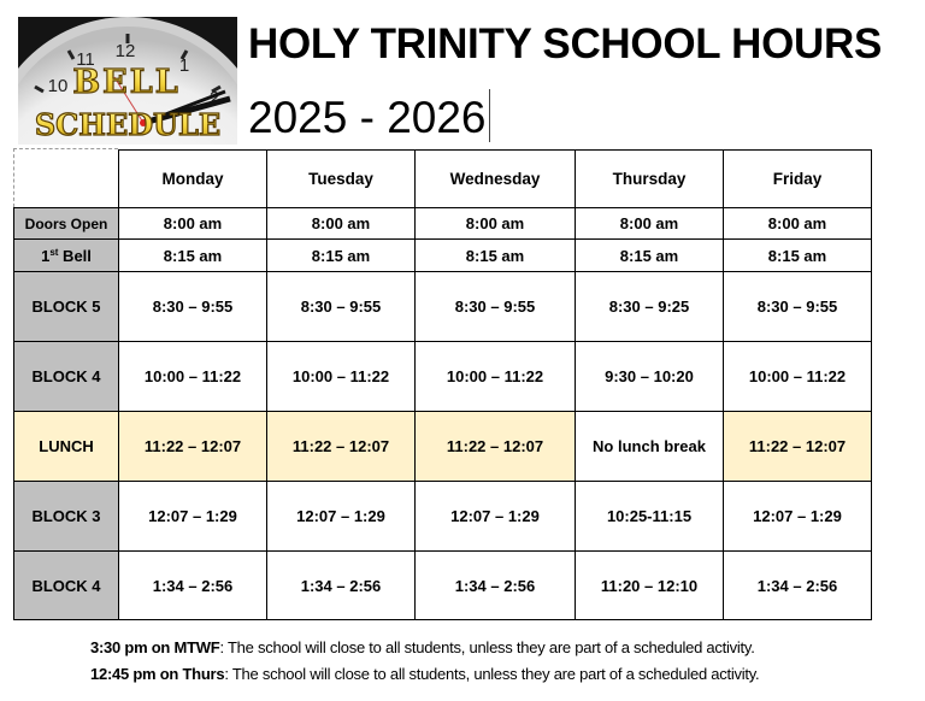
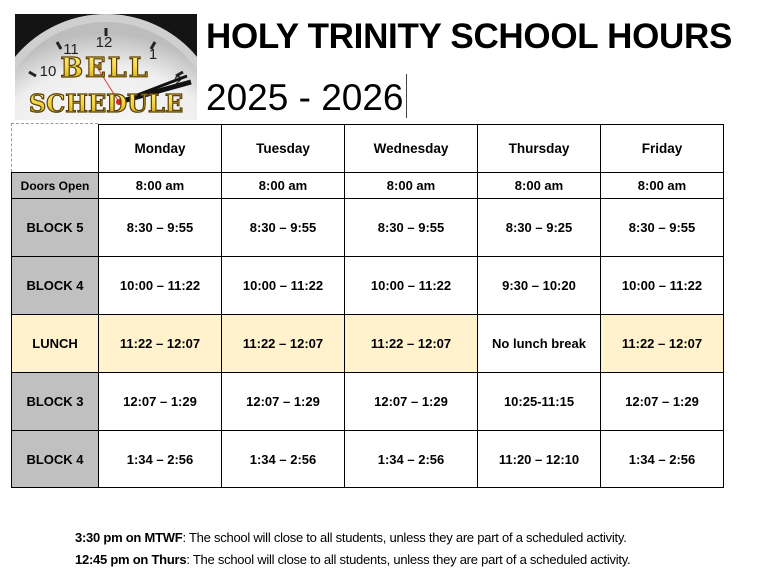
  12
  11
  1
  10
  2
  BELL
  SCHEDULE
  HOLY TRINITY SCHOOL HOURS
  2025 - 2026
  	Monday	Tuesday	Wednesday	Thursday	Friday
  Doors Open	8:00 am	8:00 am	8:00 am	8:00 am	8:00 am
- 1st Bell	8:15 am	8:15 am	8:15 am	8:15 am	8:15 am
  BLOCK 5	8:30 – 9:55	8:30 – 9:55	8:30 – 9:55	8:30 – 9:25	8:30 – 9:55
  BLOCK 4	10:00 – 11:22	10:00 – 11:22	10:00 – 11:22	9:30 – 10:20	10:00 – 11:22
  LUNCH	11:22 – 12:07	11:22 – 12:07	11:22 – 12:07	No lunch break	11:22 – 12:07
  BLOCK 3	12:07 – 1:29	12:07 – 1:29	12:07 – 1:29	10:25-11:15	12:07 – 1:29
  BLOCK 4	1:34 – 2:56	1:34 – 2:56	1:34 – 2:56	11:20 – 12:10	1:34 – 2:56
  3:30 pm on MTWF: The school will close to all students, unless they are part of a scheduled activity.
  12:45 pm on Thurs: The school will close to all students, unless they are part of a scheduled activity.
